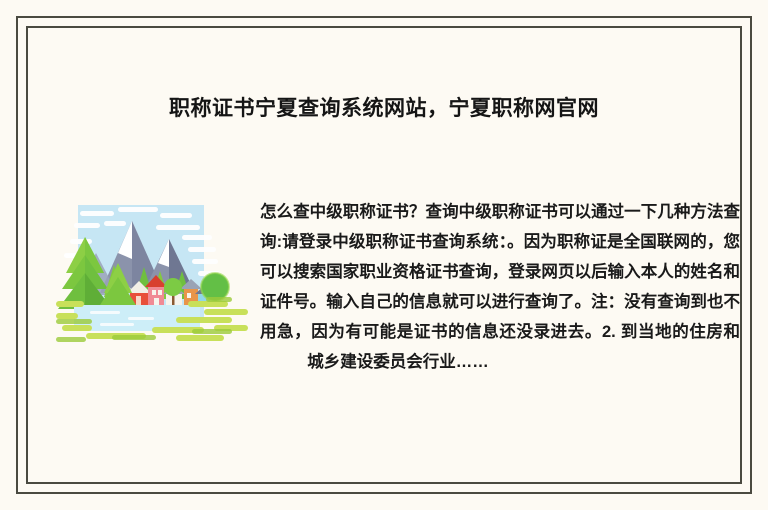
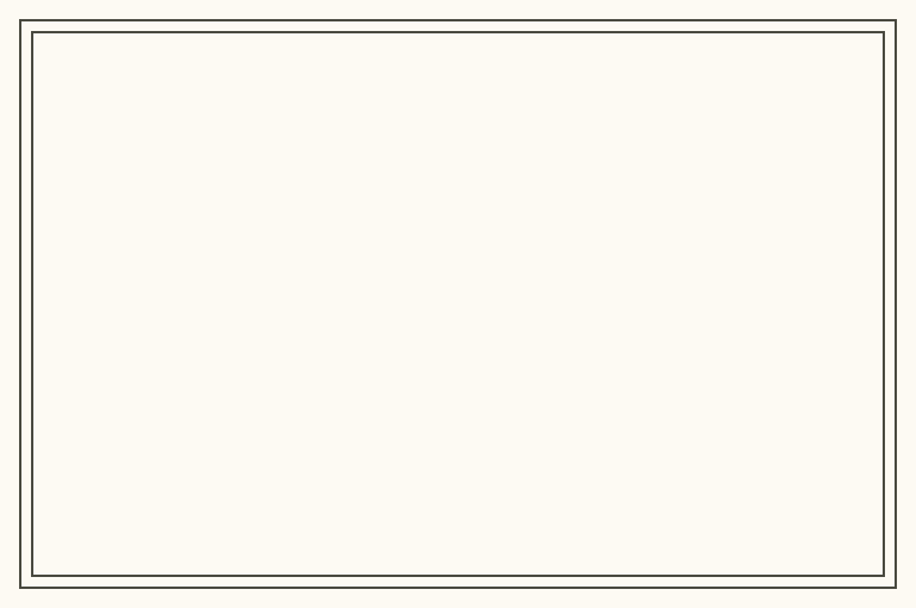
- 职称证书宁夏查询系统网站，宁夏职称网官网
- 怎么查中级职称证书？查询中级职称证书可以通过一下几种方法查询:请登录中级职称证书查询系统：。因为职称证是全国联网的，您可以搜索国家职业资格证书查询，登录网页以后输入本人的姓名和证件号。输入自己的信息就可以进行查询了。注：没有查询到也不用急，因为有可能是证书的信息还没录进去。2. 到当地的住房和城乡建设委员会行业……
